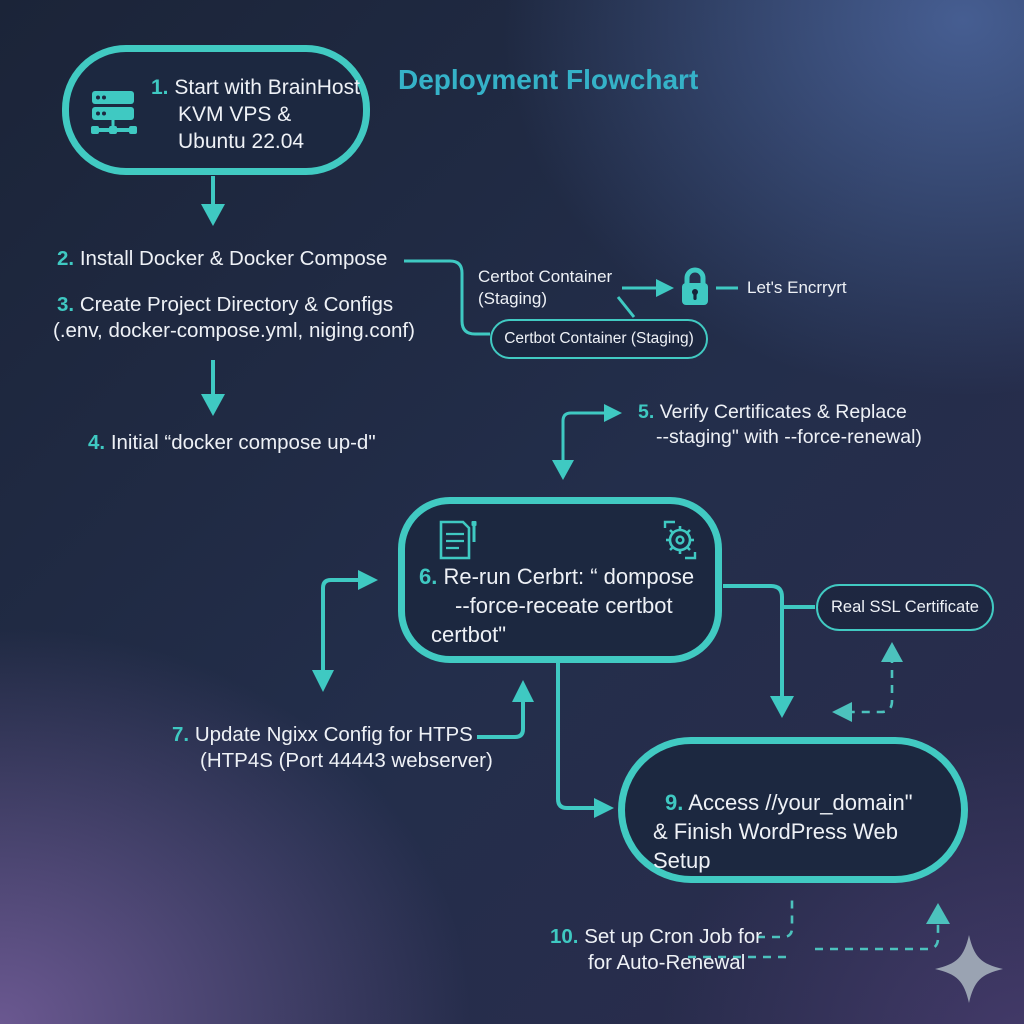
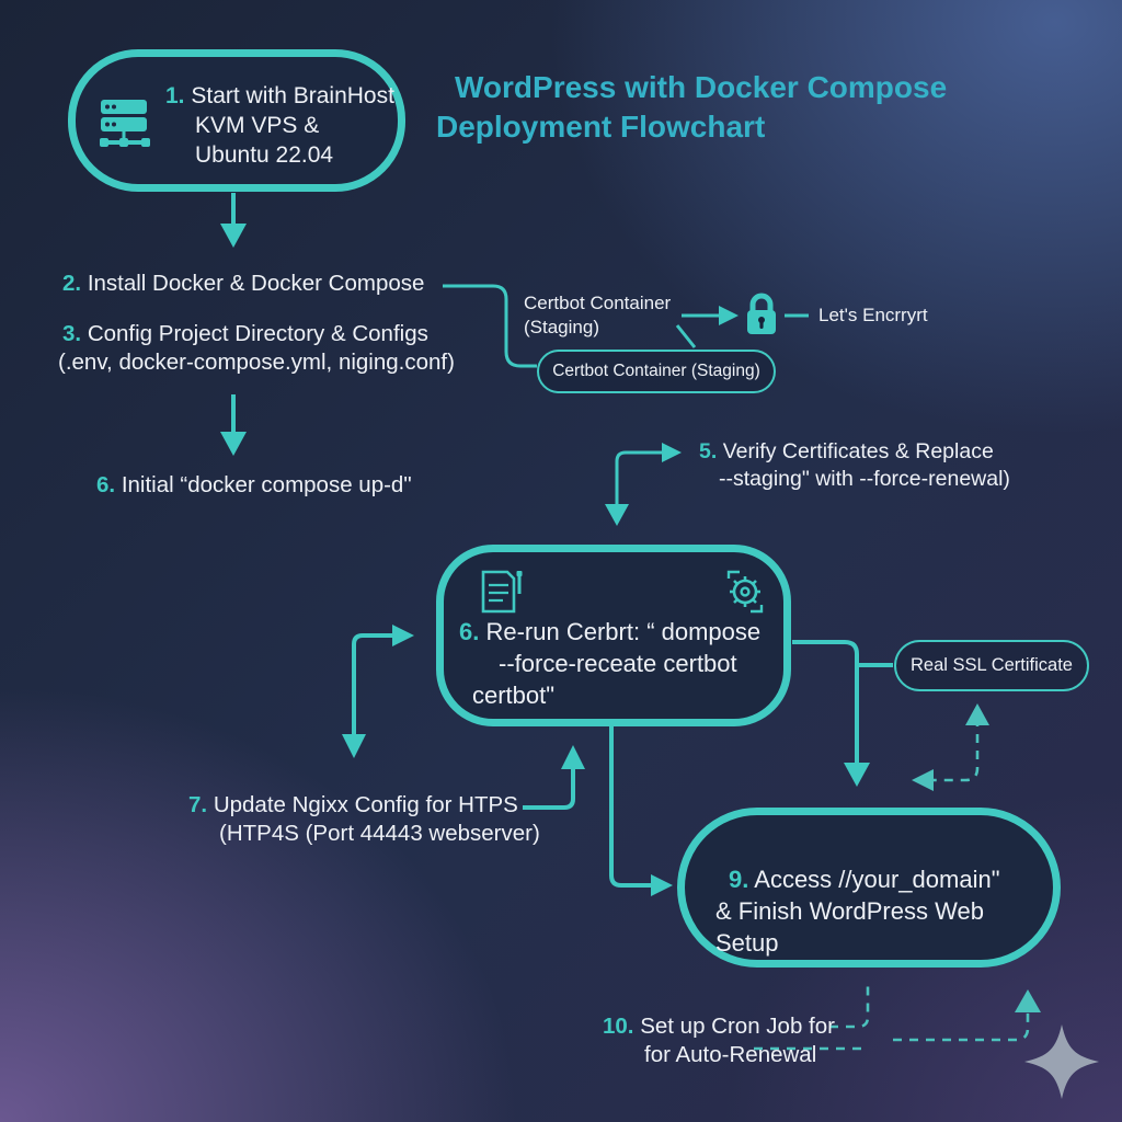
  1. Start with BrainHost
  KVM VPS &
  Ubuntu 22.04
+ WordPress with Docker Compose
  Deployment Flowchart
  2. Install Docker & Docker Compose
- 3. Create Project Directory & Configs
+ 3. Config Project Directory & Configs
  (.env, docker-compose.yml, niging.conf)
  Certbot Container
  (Staging)
  Let's Encrryrt
  Certbot Container (Staging)
- 4. Initial “docker compose up-d"
+ 6. Initial “docker compose up-d"
  5. Verify Certificates & Replace
  --staging" with --force-renewal)
  6. Re-run Cerbrt: “ dompose
  --force-receate certbot
  certbot"
  7. Update Ngixx Config for HTPS
  (HTP4S (Port 44443 webserver)
  Real SSL Certificate
  9. Access //your_domain"
  & Finish WordPress Web Setup
  10. Set up Cron Job for
  for Auto-Renewal
